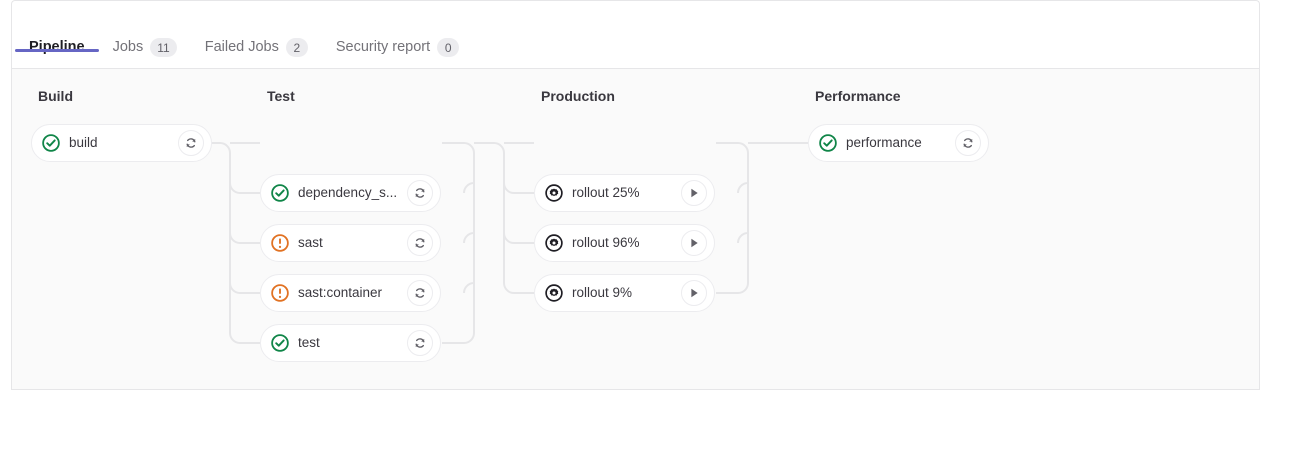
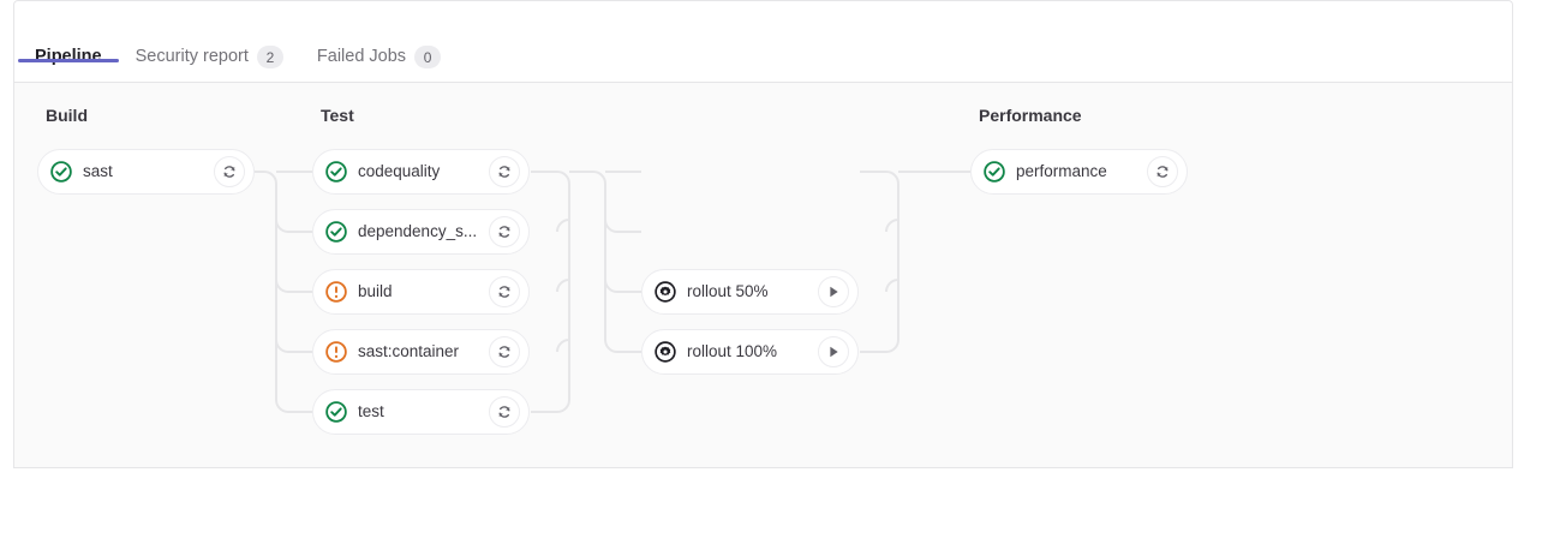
  Pipeline
- Jobs
- 11
- Failed Jobs
+ Security report
  2
- Security report
+ Failed Jobs
  0
  Build
- build
+ sast
  Test
+ codequality
  dependency_s...
- sast
+ build
  sast:container
  test
- Production
- rollout 25%
- rollout 96%
+ rollout 50%
- rollout 9%
+ rollout 100%
  Performance
  performance
